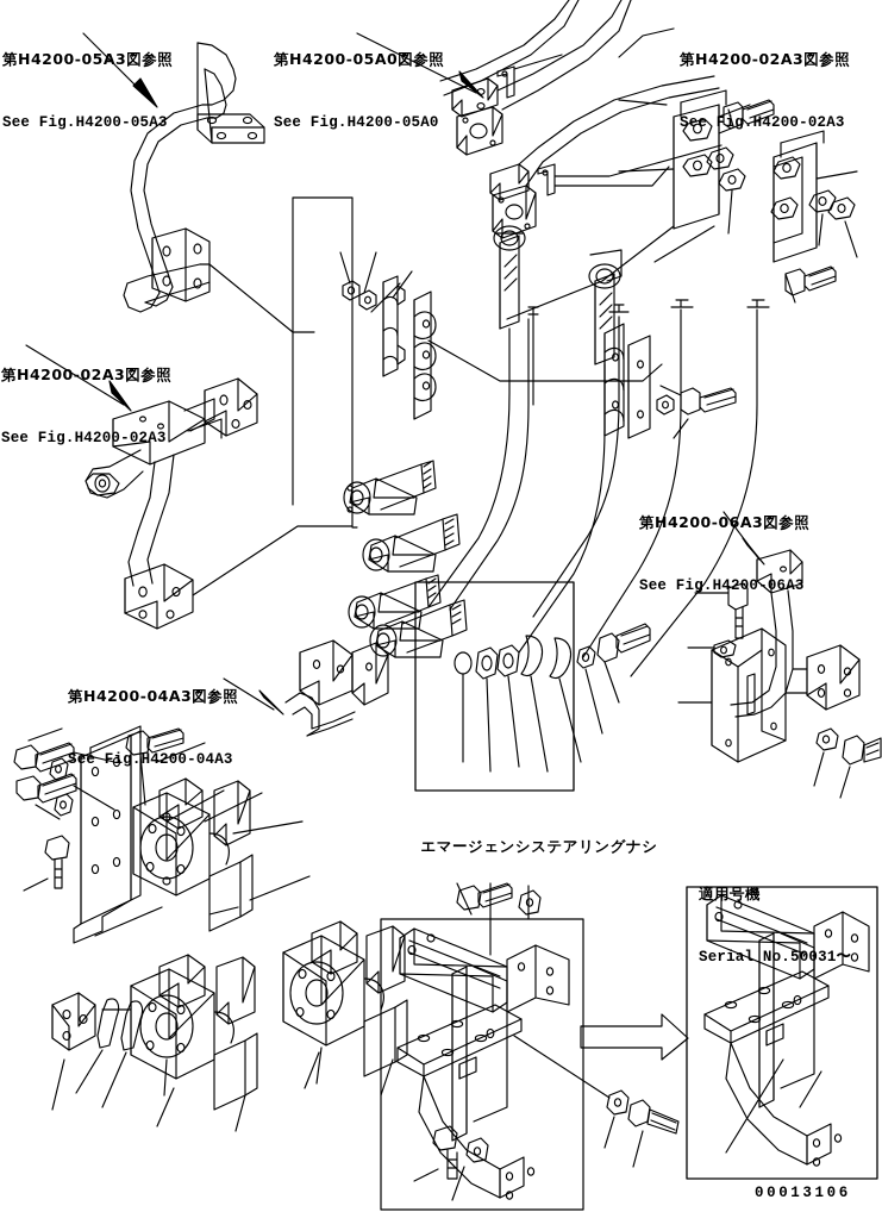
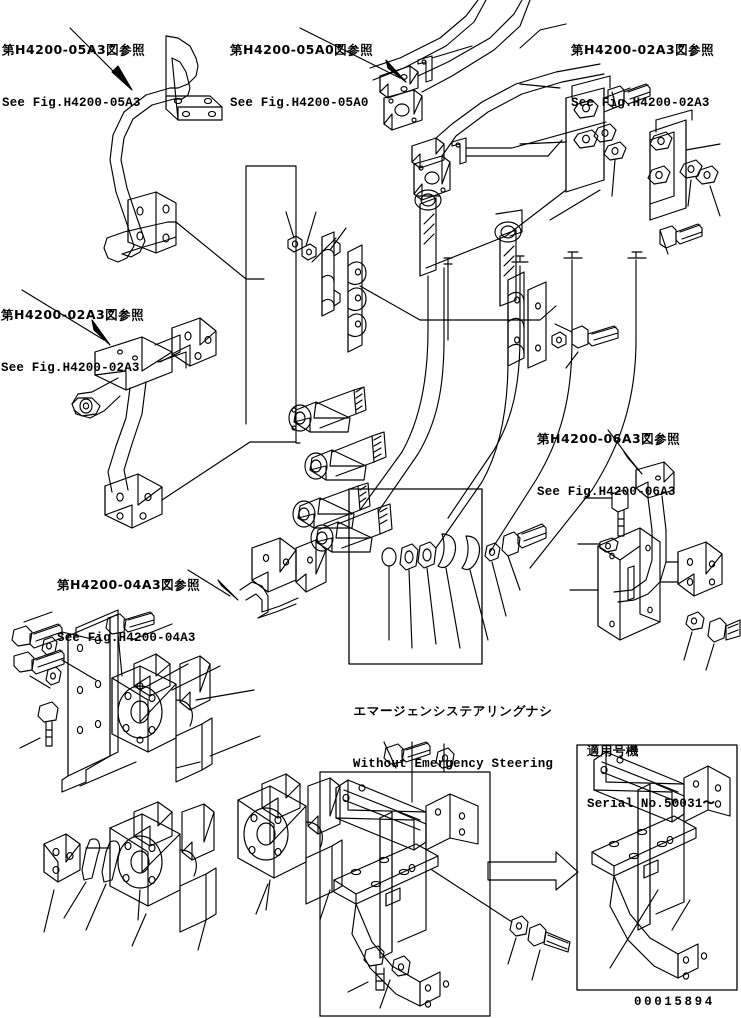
  第H4200-05A3図参照
  See Fig.H4200-05A3
  第H4200-05A0図参照
  See Fig.H4200-05A0
  第H4200-02A3図参照
  See Fig.H4200-02A3
  第H4200-02A3図参照
  See Fig.H4200-02A3
  第H4200-06A3図参照
  See Fig.H4200-06A3
  第H4200-04A3図参照
  See Fig.H4200-04A3
  エマージェンシステアリングナシ
+ Without Emergency Steering
  適用号機
  Serial No.50031〜
- 00013106
+ 00015894
